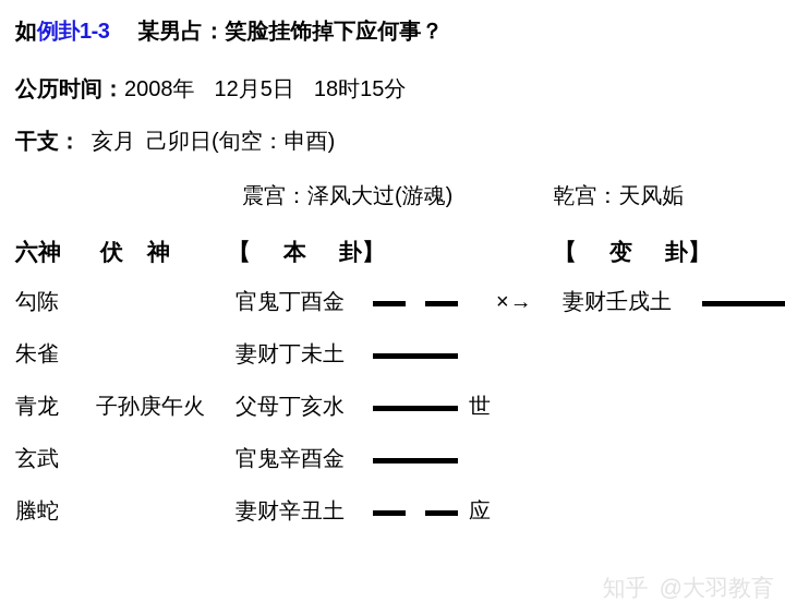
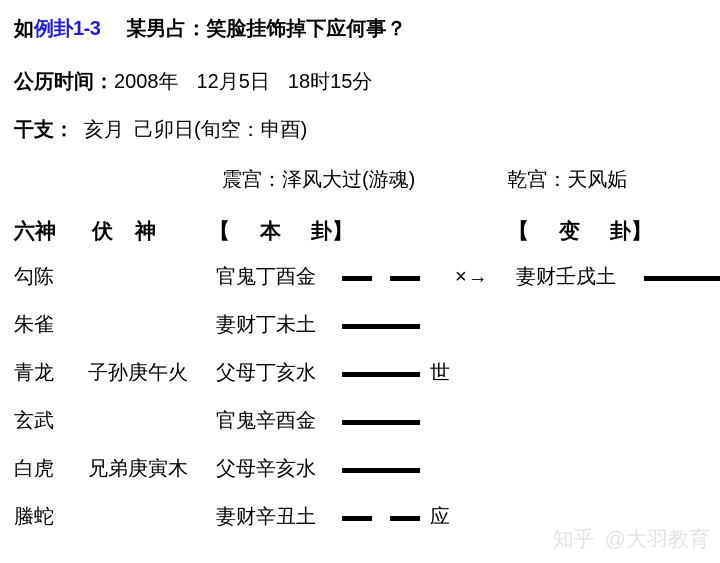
  如例卦1-3 某男占：笑脸挂饰掉下应何事？
  公历时间：2008年 12月5日 18时15分
  干支： 亥月 己卯日(旬空：申酉)
  震宫：泽风大过(游魂) 乾宫：天风姤
  六神
  伏神
  【本卦】
  【变卦】
  勾陈
  官鬼丁酉金
  ×→
  妻财壬戌土
  朱雀
  妻财丁未土
  青龙
  子孙庚午火
  父母丁亥水
  世
  玄武
  官鬼辛酉金
+ 白虎
+ 兄弟庚寅木
+ 父母辛亥水
  螣蛇
  妻财辛丑土
  应
  知乎 @大羽教育
